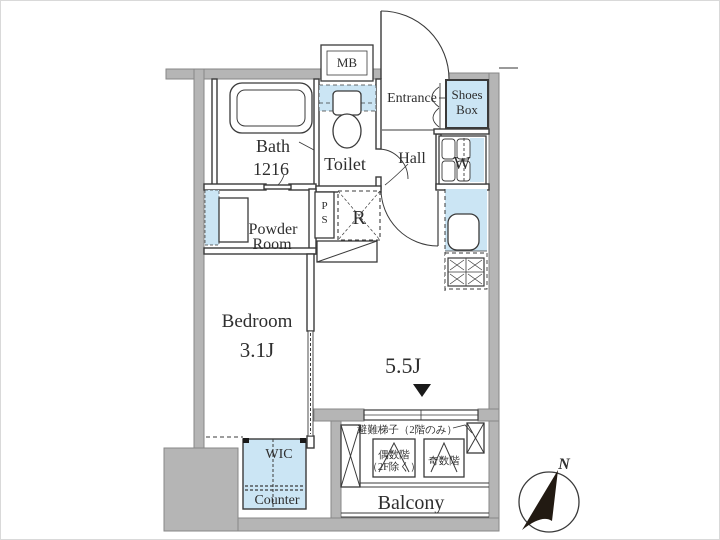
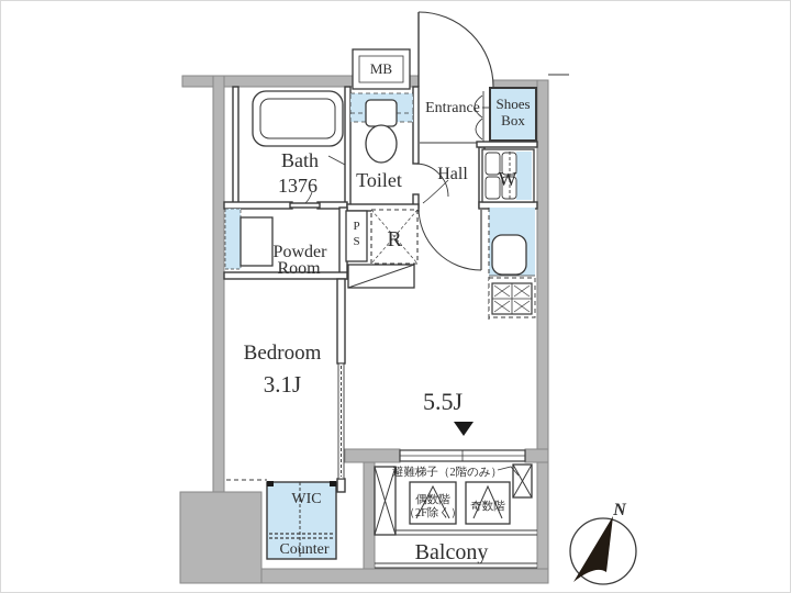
  MB
  W
  P
  S
  R
  避難梯子（2階のみ）
  偶数階
  （2F除く）
  奇数階
  N
  Bath
- 1216
+ 1376
  Toilet
  Hall
  Entrance
  Shoes
  Box
  Powder
  Room
  Bedroom
  3.1J
  5.5J
  WIC
  Counter
  Balcony
